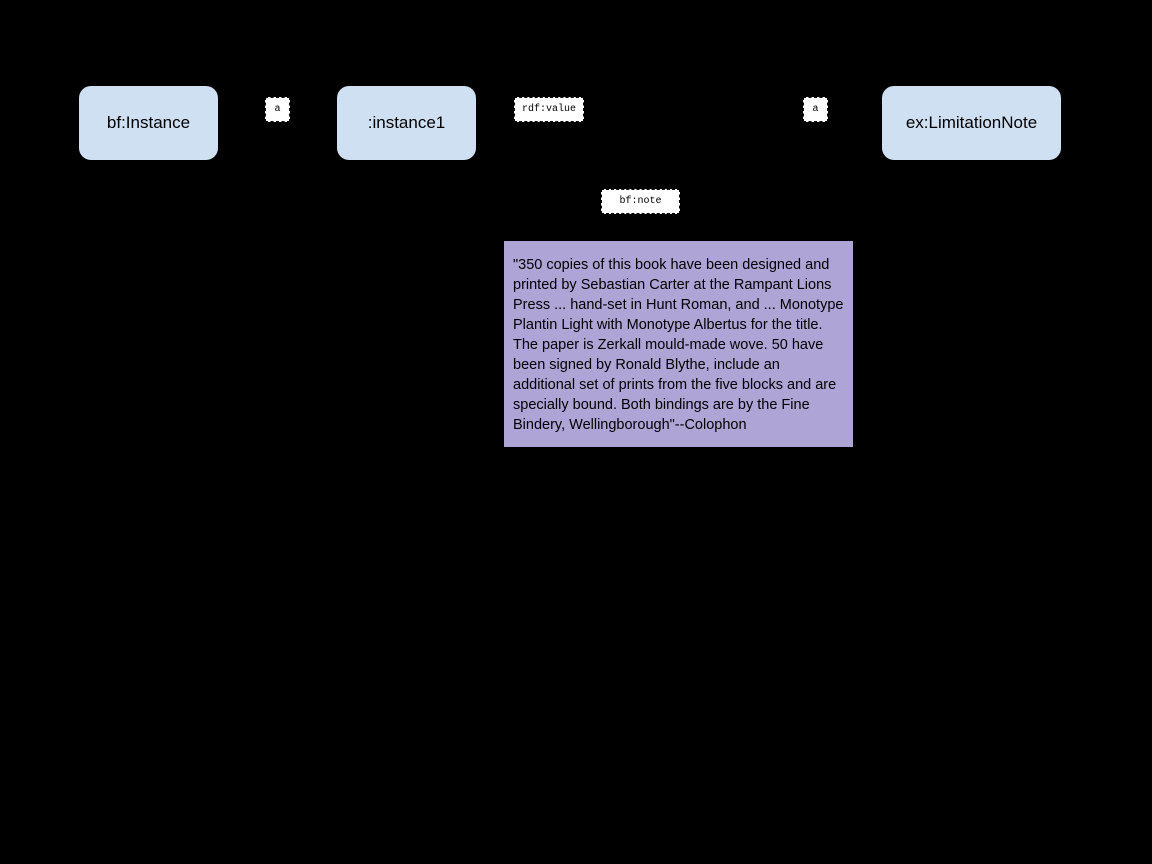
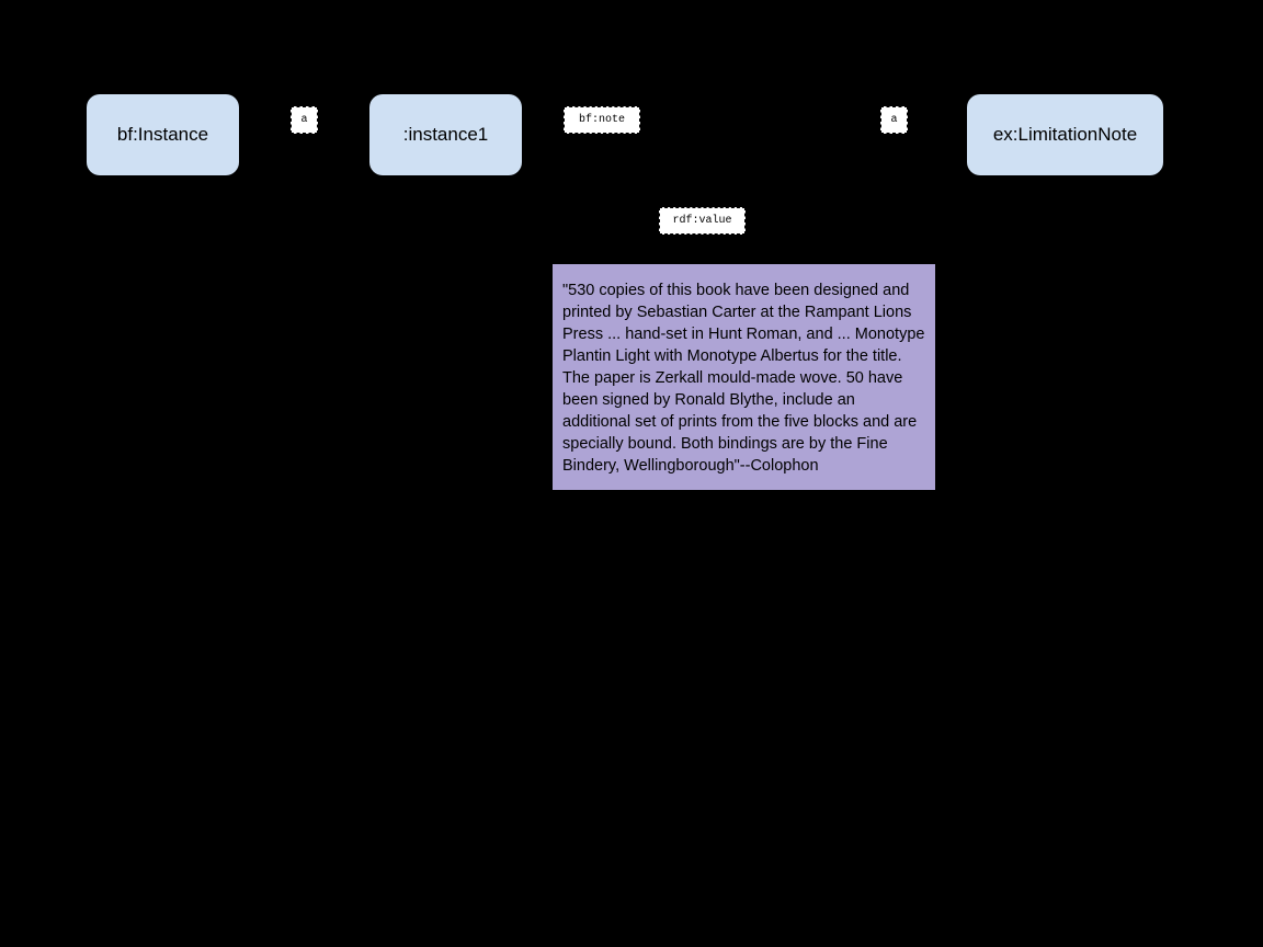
  bf:Instance
  :instance1
  ex:LimitationNote
  a
- rdf:value
+ bf:note
  a
- bf:note
+ rdf:value
- "350 copies of this book have been designed and printed by Sebastian Carter at the Rampant Lions Press ... hand-set in Hunt Roman, and ... Monotype Plantin Light with Monotype Albertus for the title. The paper is Zerkall mould-made wove. 50 have been signed by Ronald Blythe, include an additional set of prints from the five blocks and are specially bound. Both bindings are by the Fine Bindery, Wellingborough"--Colophon
+ "530 copies of this book have been designed and printed by Sebastian Carter at the Rampant Lions Press ... hand-set in Hunt Roman, and ... Monotype Plantin Light with Monotype Albertus for the title. The paper is Zerkall mould-made wove. 50 have been signed by Ronald Blythe, include an additional set of prints from the five blocks and are specially bound. Both bindings are by the Fine Bindery, Wellingborough"--Colophon
